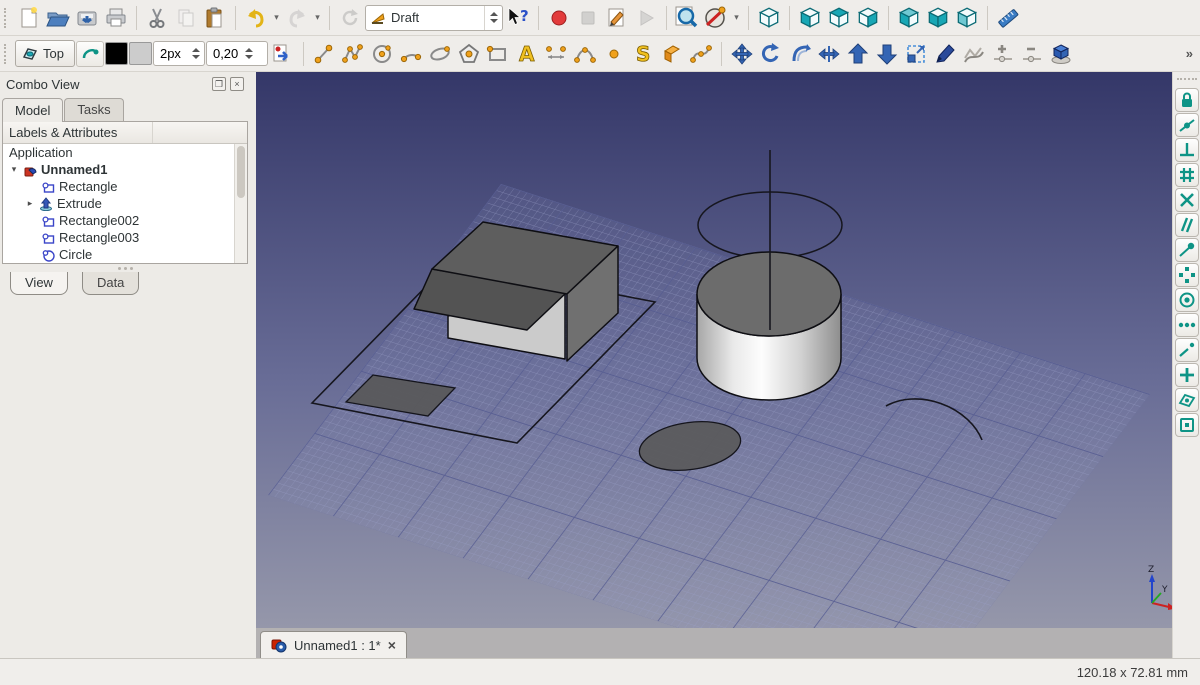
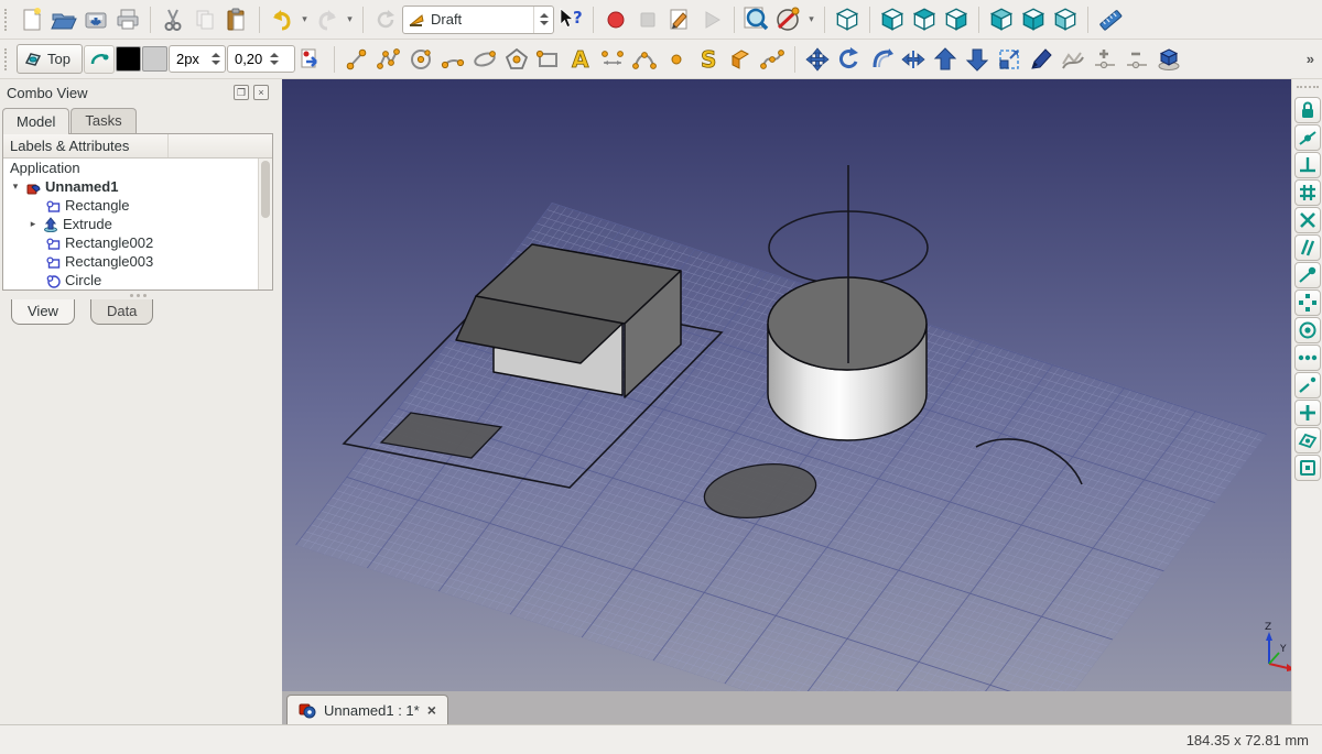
  ▾
  ▾
  Draft
  ?
  ▾
  Top
  2px
  0,20
  A
  S
  »
  Combo View
  ❐
  ×
  Model
  Tasks
  Labels & Attributes
  Application
  ▾
  Unnamed1
  Rectangle
  ▸
  Extrude
  Rectangle002
  Rectangle003
  Circle
  View
  Data
  Z
  Y
  Unnamed1 : 1*
  ×
- 120.18 x 72.81 mm
+ 184.35 x 72.81 mm
